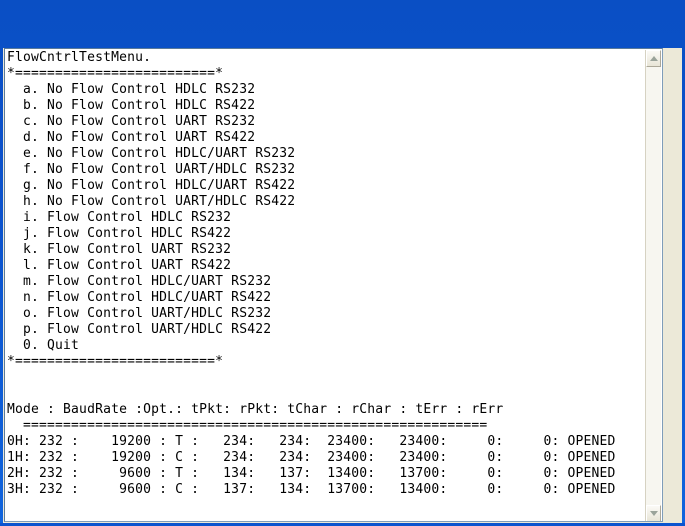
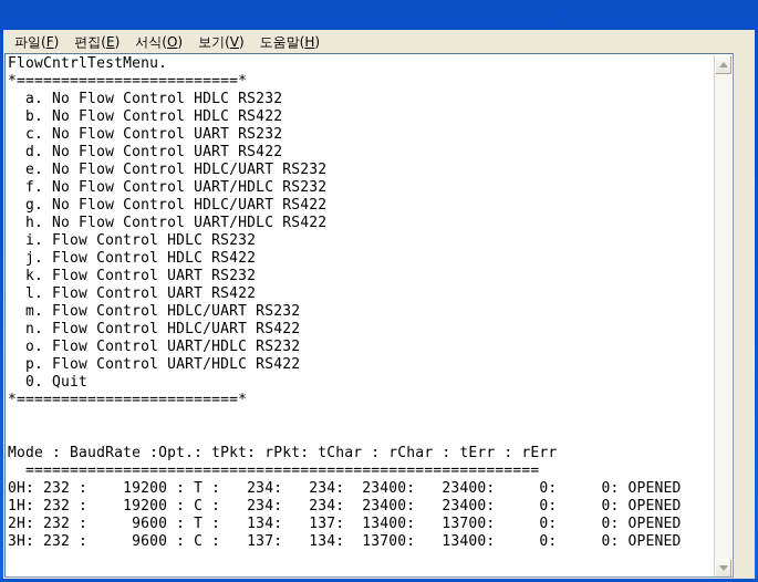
+ 파일(F)
+ 편집(E)
+ 서식(O)
+ 보기(V)
+ 도움말(H)
  FlowCntrlTestMenu.
  *=========================*
  a. No Flow Control HDLC RS232
  b. No Flow Control HDLC RS422
  c. No Flow Control UART RS232
  d. No Flow Control UART RS422
  e. No Flow Control HDLC/UART RS232
  f. No Flow Control UART/HDLC RS232
  g. No Flow Control HDLC/UART RS422
  h. No Flow Control UART/HDLC RS422
  i. Flow Control HDLC RS232
  j. Flow Control HDLC RS422
  k. Flow Control UART RS232
  l. Flow Control UART RS422
  m. Flow Control HDLC/UART RS232
  n. Flow Control HDLC/UART RS422
  o. Flow Control UART/HDLC RS232
  p. Flow Control UART/HDLC RS422
  0. Quit
  *=========================*
  Mode : BaudRate :Opt.: tPkt: rPkt: tChar : rChar : tErr : rErr
  ==========================================================
  0H: 232 : 19200 : T : 234: 234: 23400: 23400: 0: 0: OPENED
  1H: 232 : 19200 : C : 234: 234: 23400: 23400: 0: 0: OPENED
  2H: 232 : 9600 : T : 134: 137: 13400: 13700: 0: 0: OPENED
  3H: 232 : 9600 : C : 137: 134: 13700: 13400: 0: 0: OPENED
